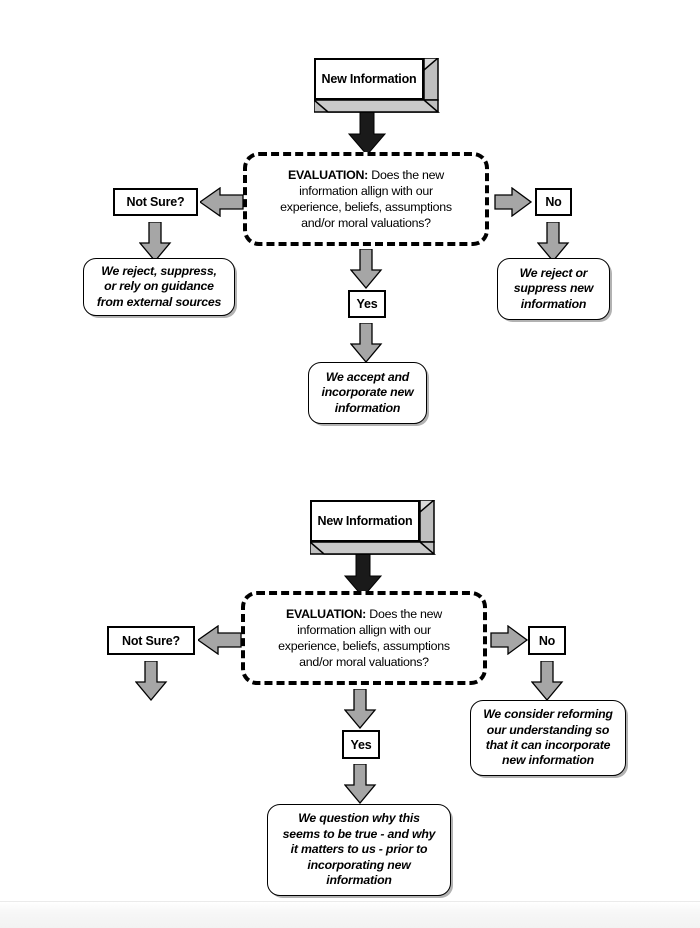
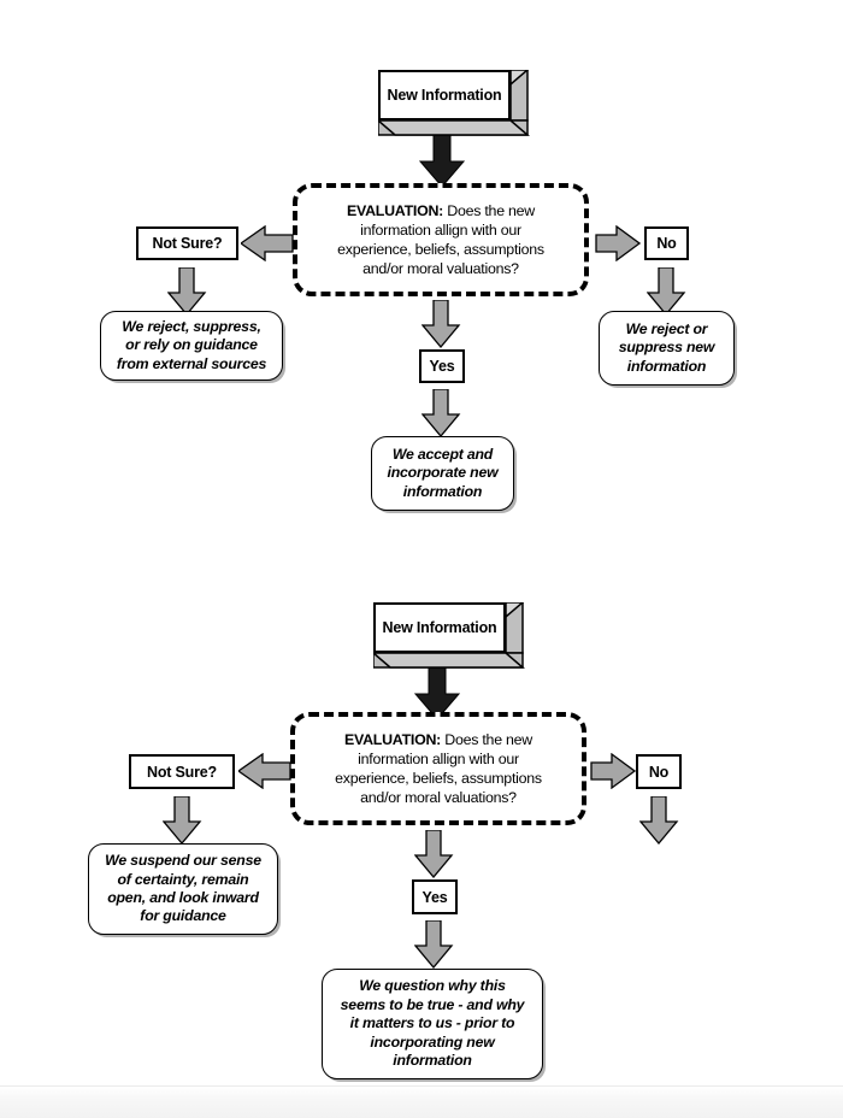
  New Information
  EVALUATION: Does the new
  information allign with our
  experience, beliefs, assumptions
  and/or moral valuations?
  Not Sure?
  We reject, suppress,
  or rely on guidance
  from external sources
  No
  We reject or
  suppress new
  information
  Yes
  We accept and
  incorporate new
  information
  New Information
  EVALUATION: Does the new
  information allign with our
  experience, beliefs, assumptions
  and/or moral valuations?
  Not Sure?
+ We suspend our sense
+ of certainty, remain
+ open, and look inward
+ for guidance
  No
- We consider reforming
- our understanding so
- that it can incorporate
- new information
  Yes
  We question why this
  seems to be true - and why
  it matters to us - prior to
  incorporating new
  information
